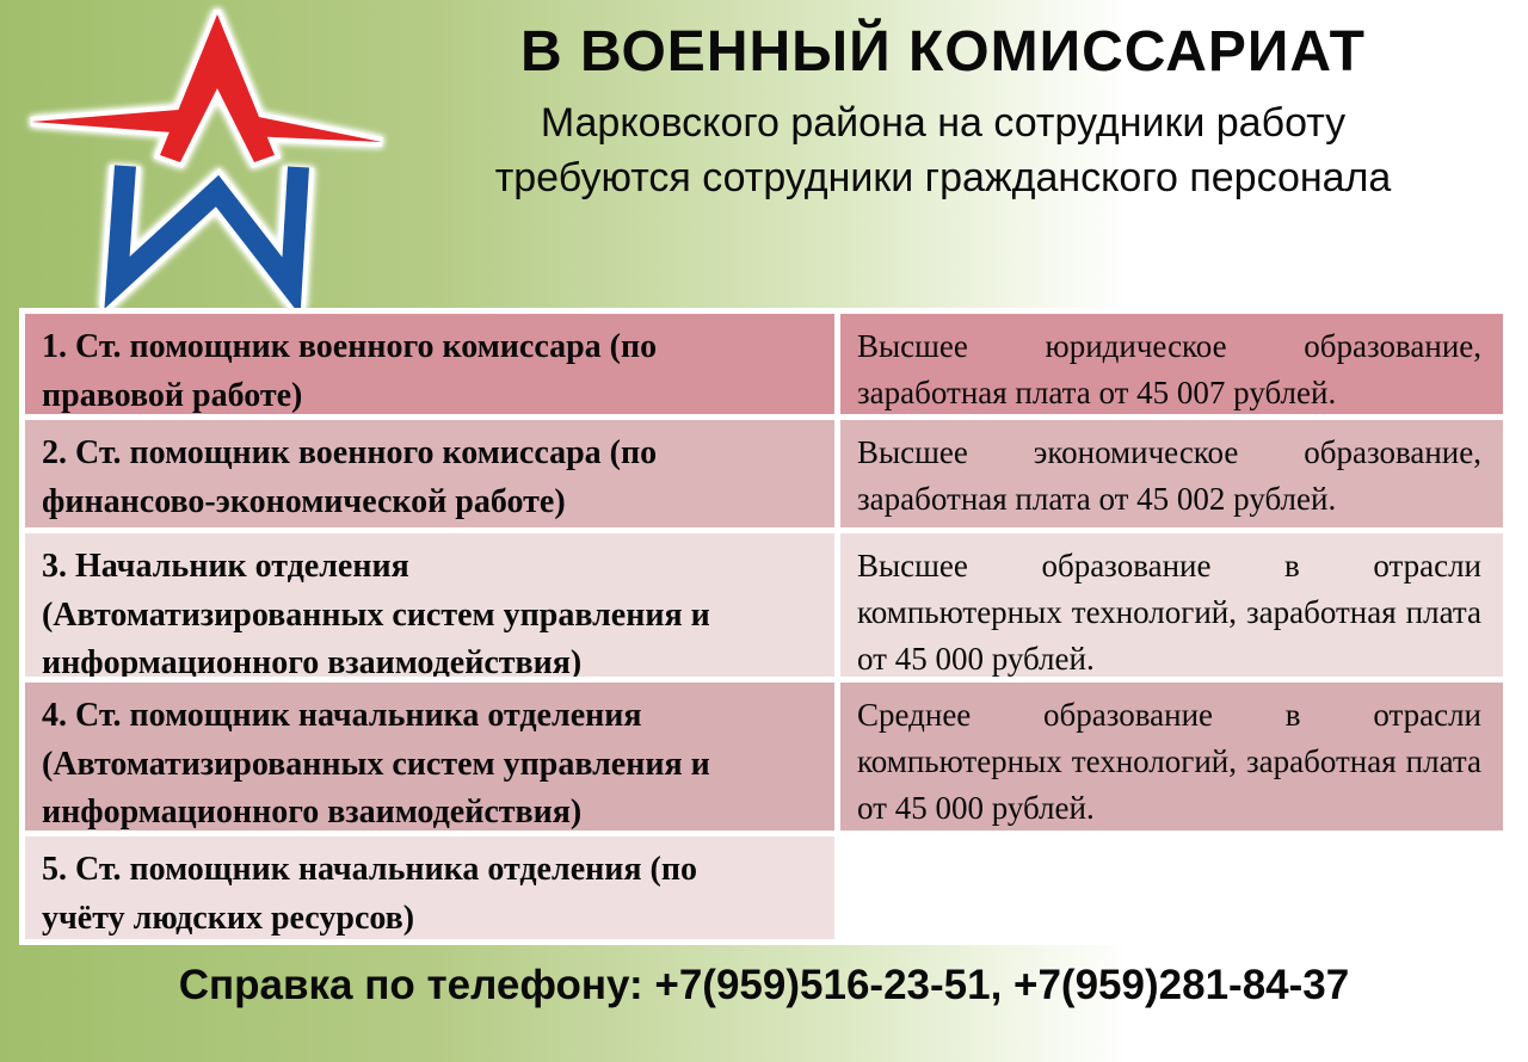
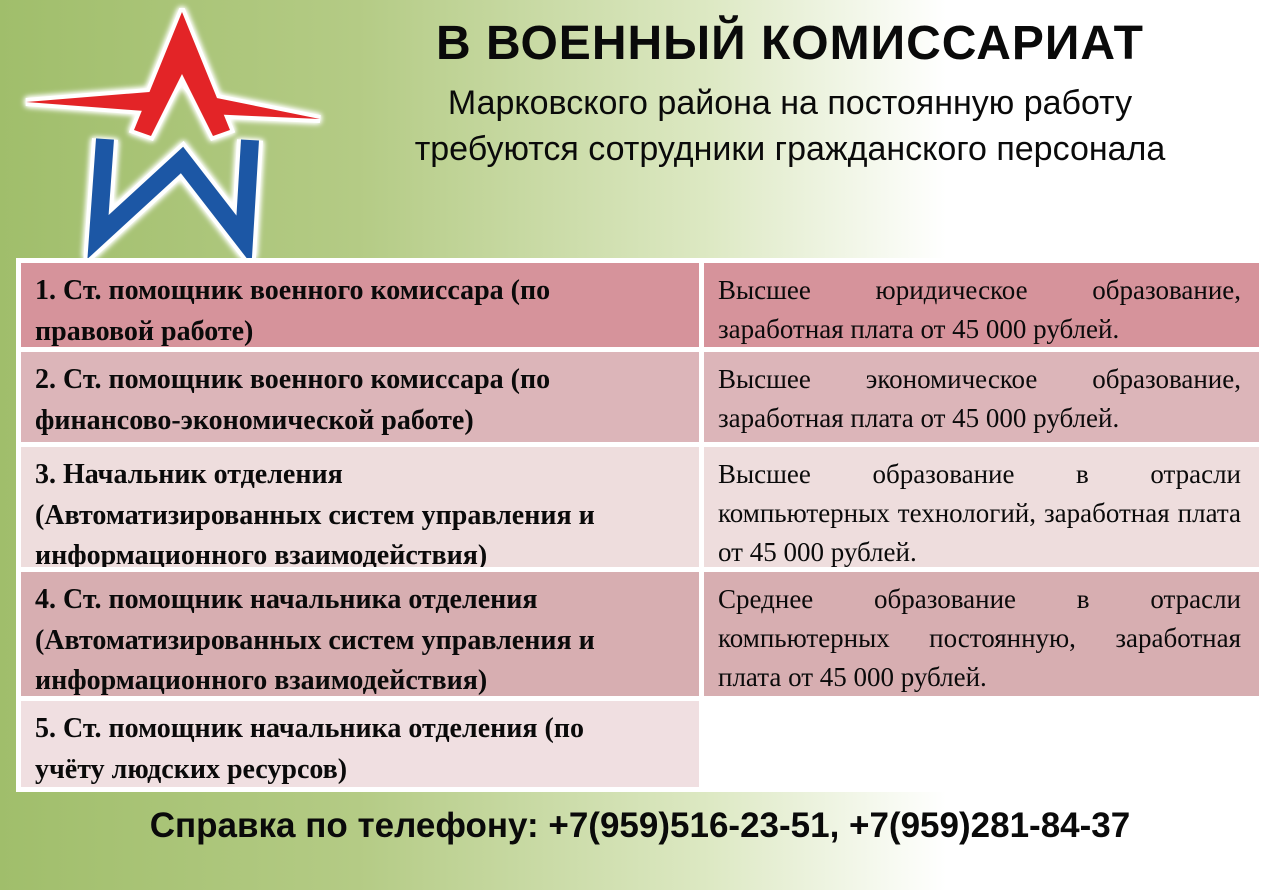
  В ВОЕННЫЙ КОМИССАРИАТ
- Марковского района на сотрудники работу
+ Марковского района на постоянную работу
  требуются сотрудники гражданского персонала
  1. Ст. помощник военного комиссара (по
  правовой работе)
- Высшее юридическое образование, заработная плата от 45 007 рублей.
+ Высшее юридическое образование, заработная плата от 45 000 рублей.
  2. Ст. помощник военного комиссара (по
  финансово-экономической работе)
- Высшее экономическое образование, заработная плата от 45 002 рублей.
+ Высшее экономическое образование, заработная плата от 45 000 рублей.
  3. Начальник отделения
  (Автоматизированных систем управления и
  информационного взаимодействия)
  Высшее образование в отрасли компьютерных технологий, заработная плата от 45 000 рублей.
  4. Ст. помощник начальника отделения
  (Автоматизированных систем управления и
  информационного взаимодействия)
- Среднее образование в отрасли компьютерных технологий, заработная плата от 45 000 рублей.
+ Среднее образование в отрасли компьютерных постоянную, заработная плата от 45 000 рублей.
  5. Ст. помощник начальника отделения (по
  учёту людских ресурсов)
  Справка по телефону: +7(959)516-23-51, +7(959)281-84-37
